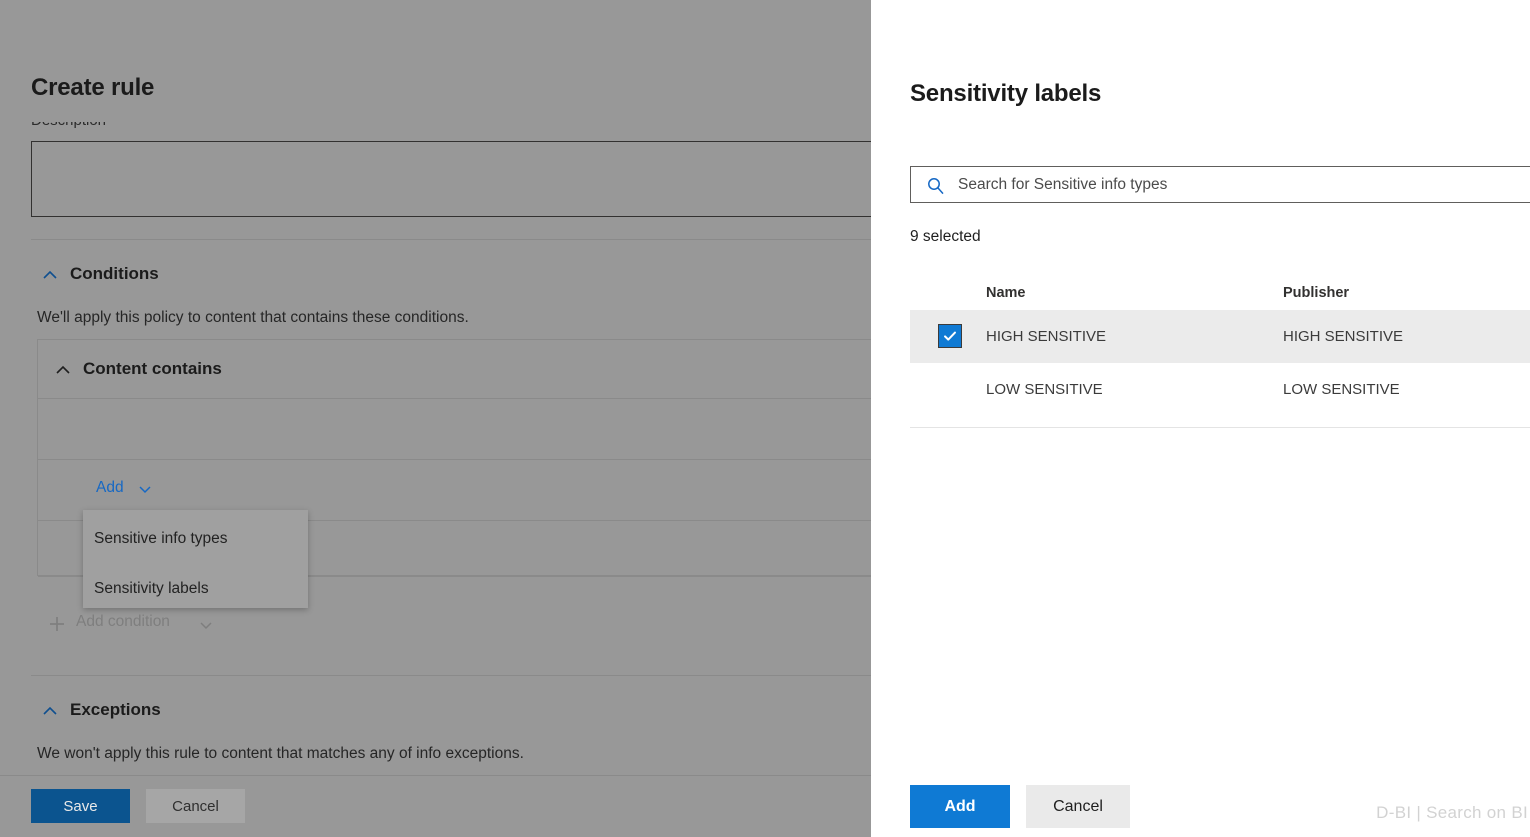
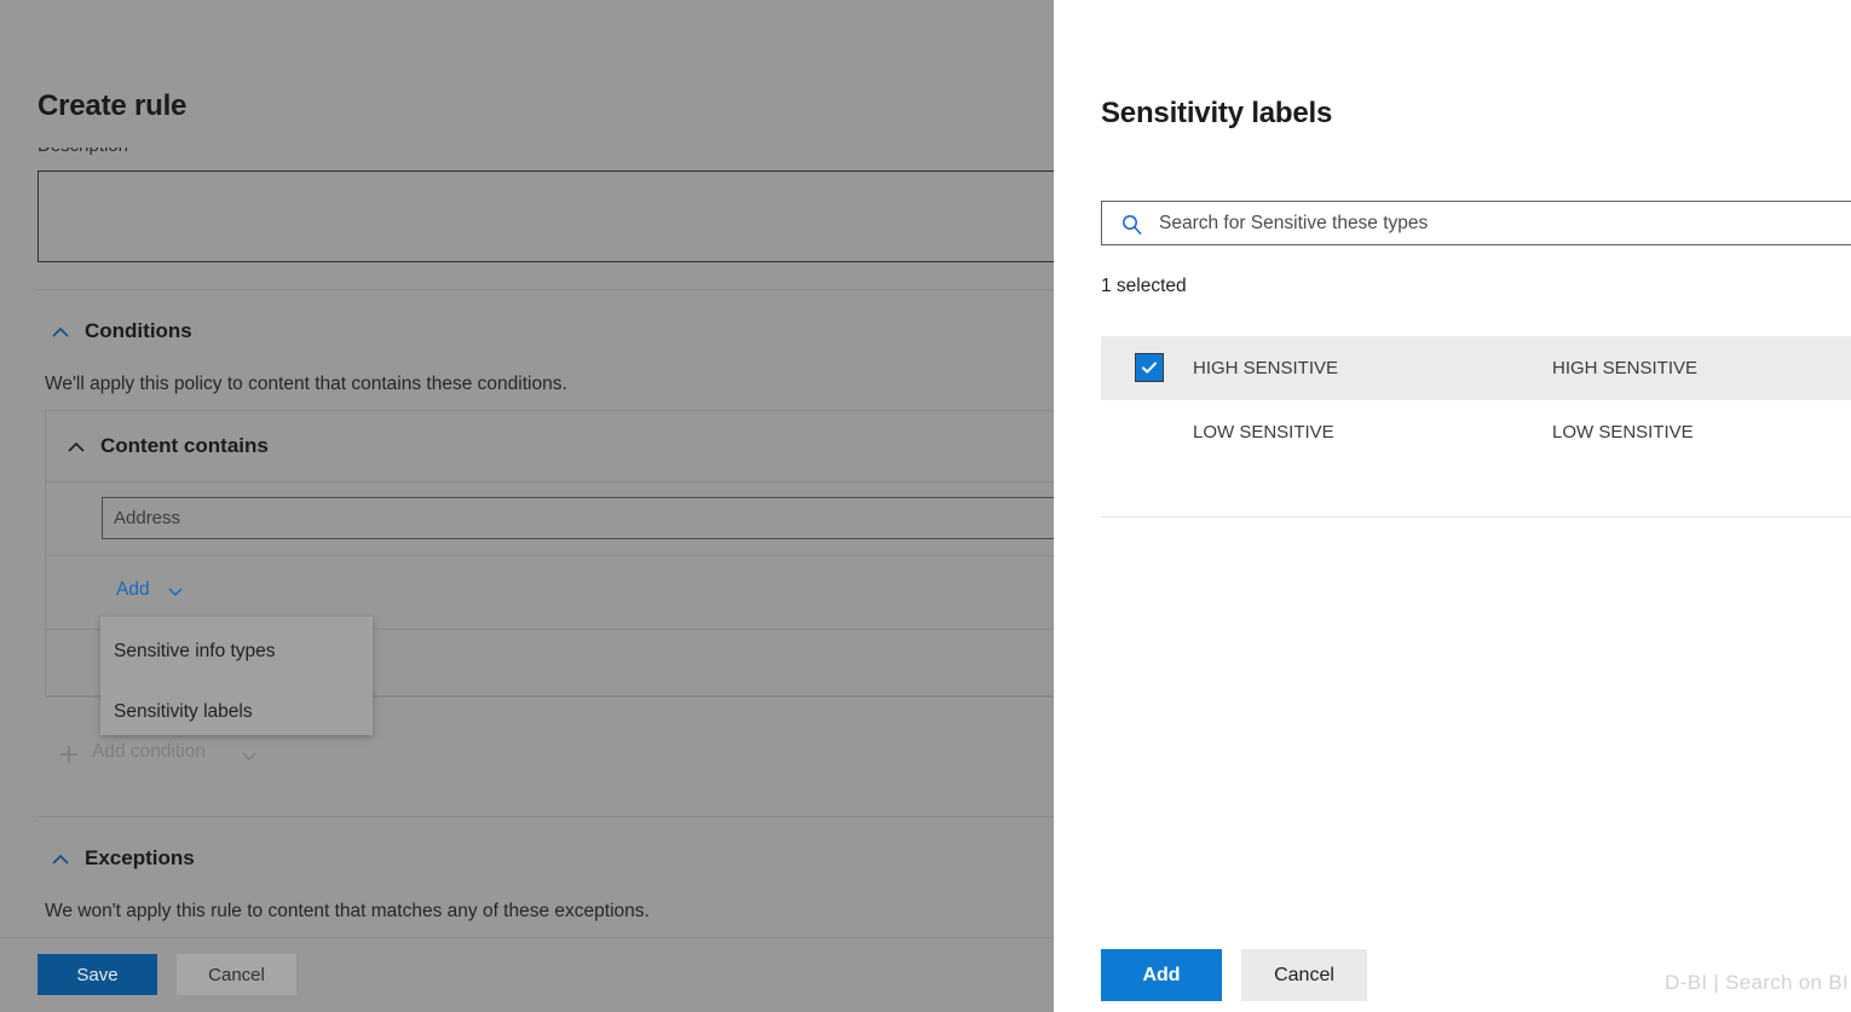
  Create rule
  Conditions
  We'll apply this policy to content that contains these conditions.
  Content contains
+ Address
  Add
  Sensitive info types
  Sensitivity labels
  Add condition
  Exceptions
- We won't apply this rule to content that matches any of info exceptions.
+ We won't apply this rule to content that matches any of these exceptions.
  Save
  Cancel
  Sensitivity labels
- Search for Sensitive info types
+ Search for Sensitive these types
- 9 selected
+ 1 selected
- Name
- Publisher
  HIGH SENSITIVE
  HIGH SENSITIVE
  LOW SENSITIVE
  LOW SENSITIVE
  Add
  Cancel
  D-BI | Search on BI
